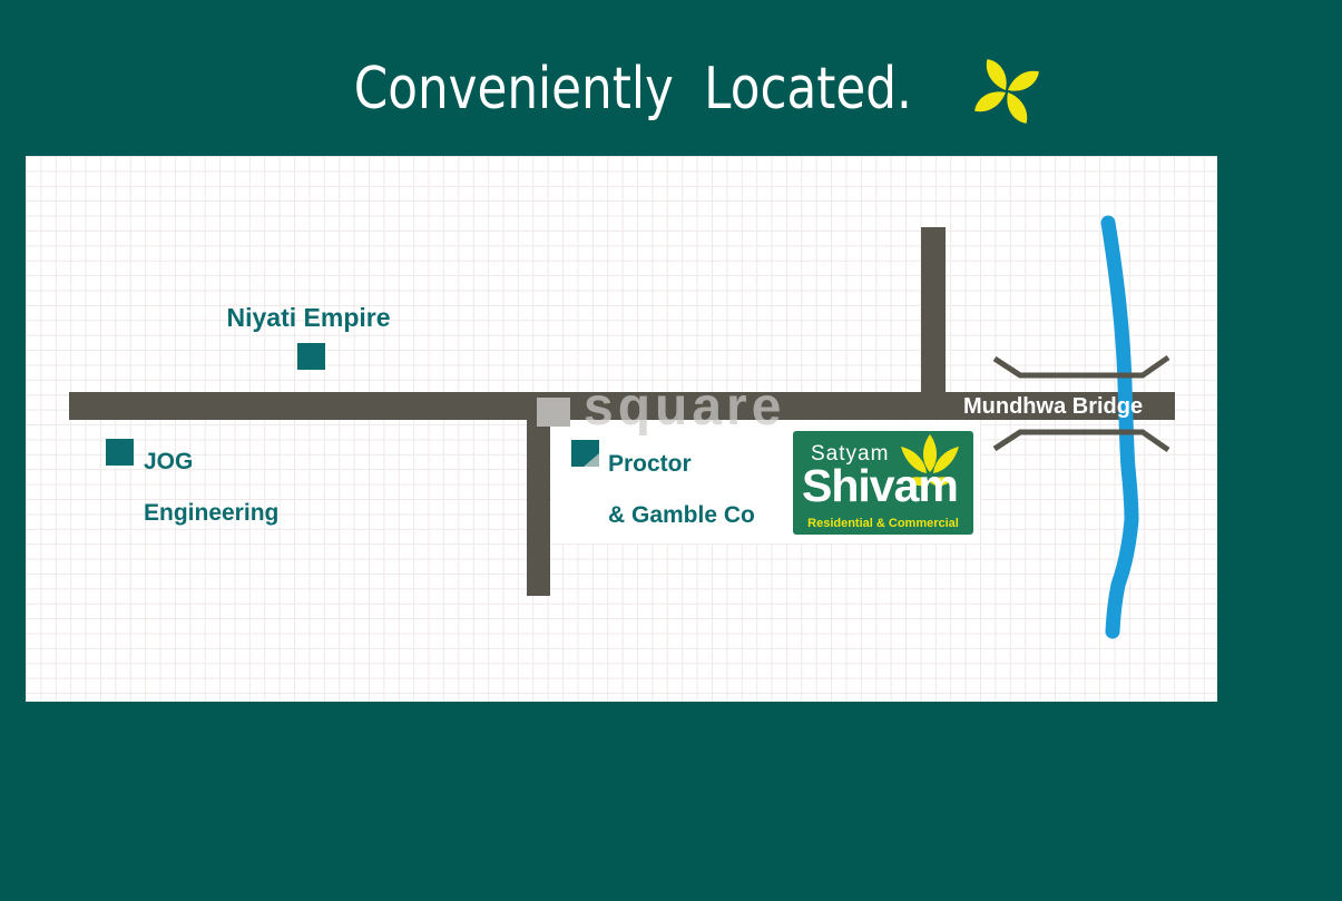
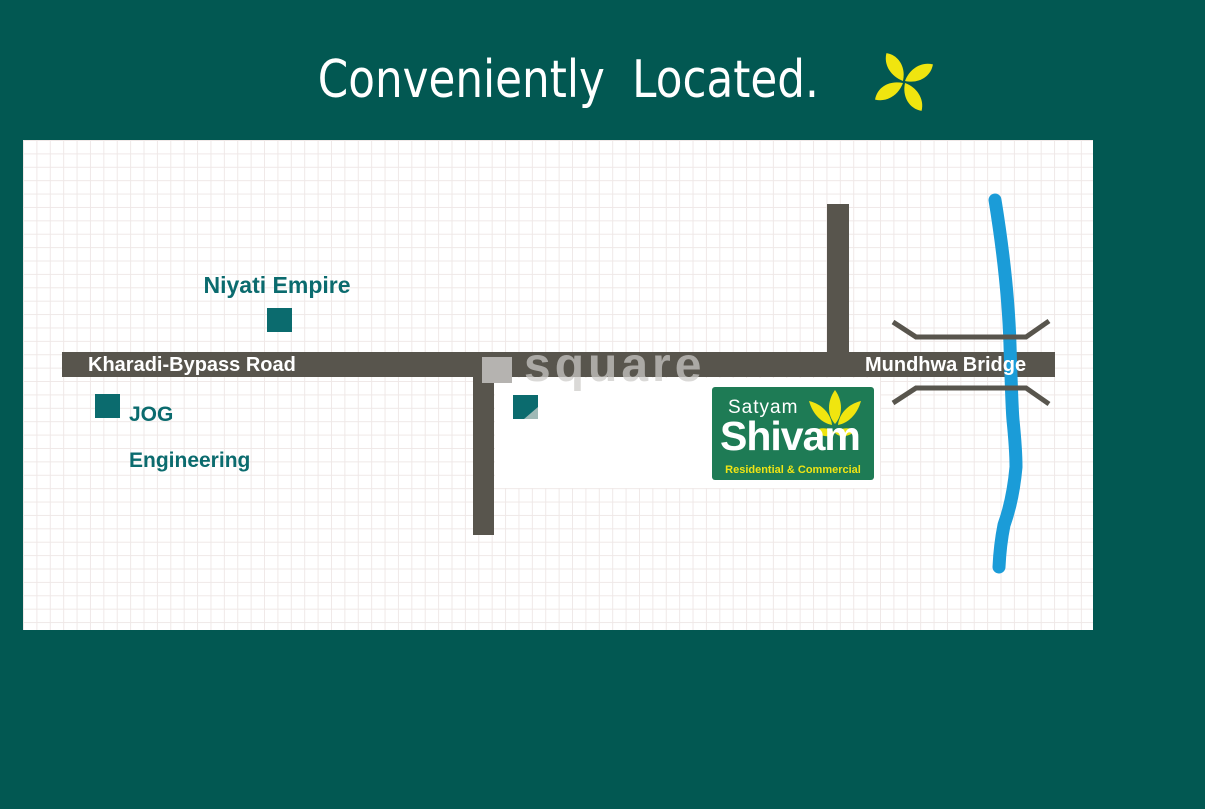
  Conveniently Located.
+ Kharadi-Bypass Road
  Mundhwa Bridge
  Niyati Empire
  JOG
  Engineering
- Proctor
- & Gamble Co
  Satyam
  Shivam
  Residential & Commercial
  square
